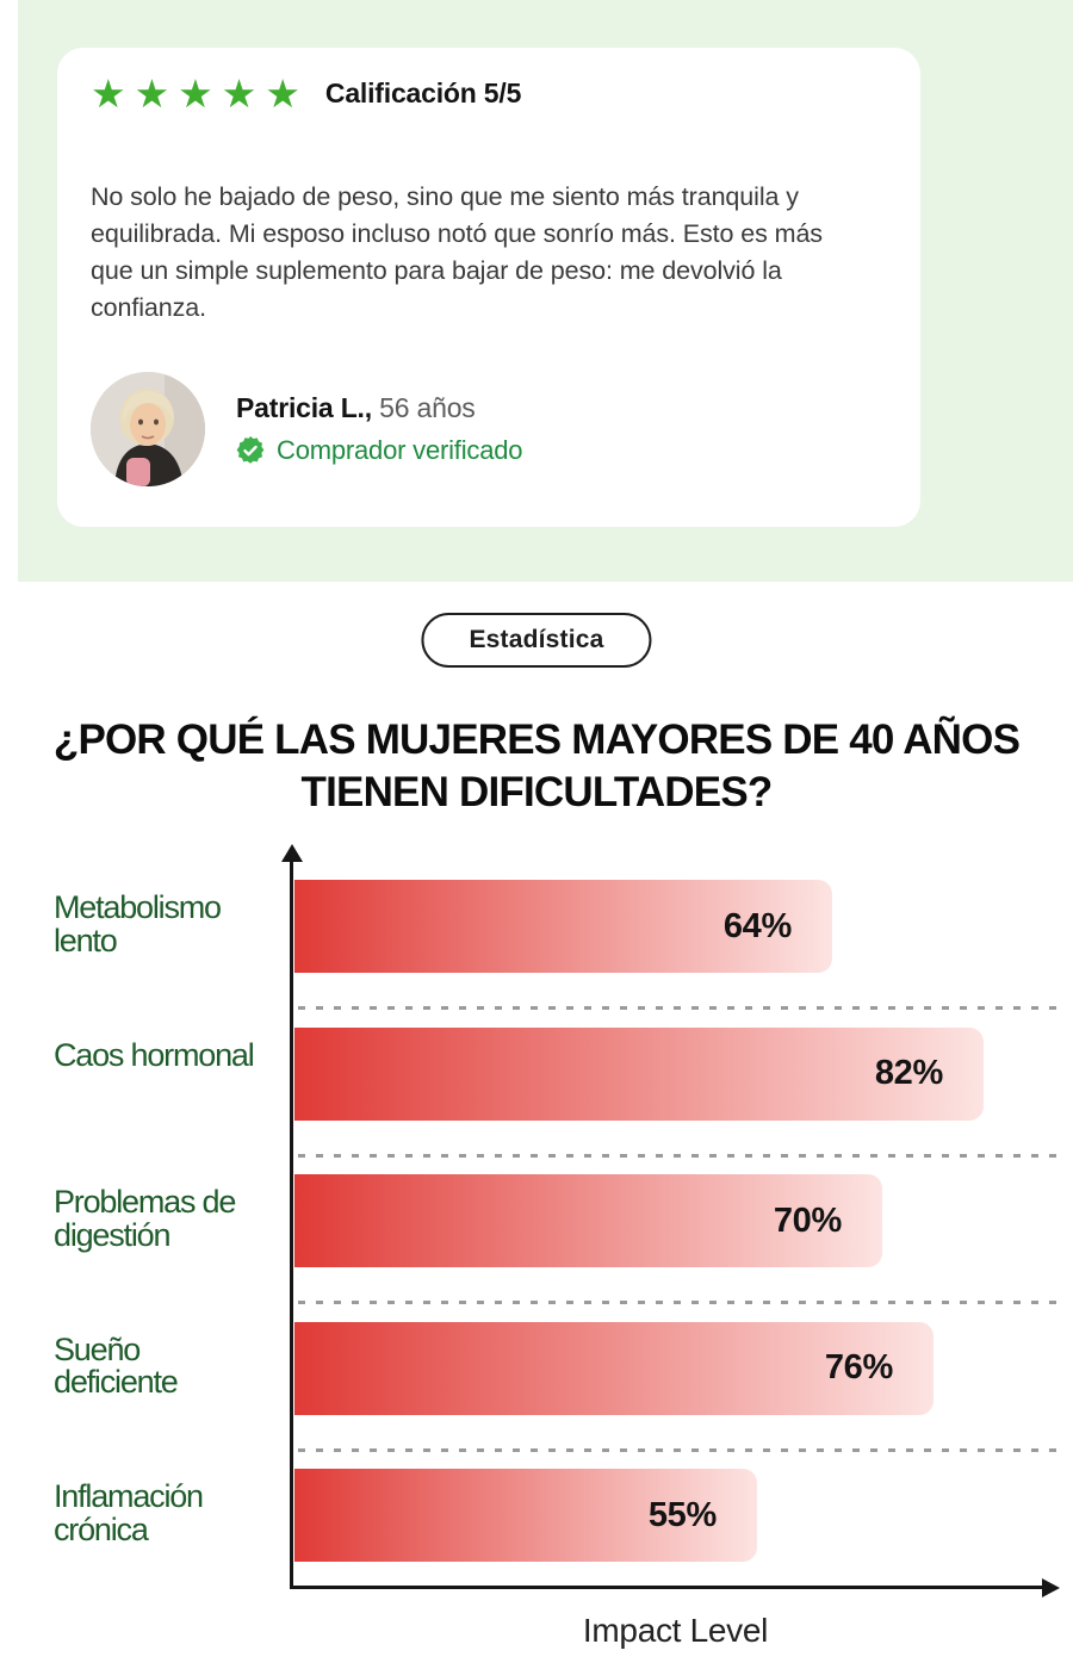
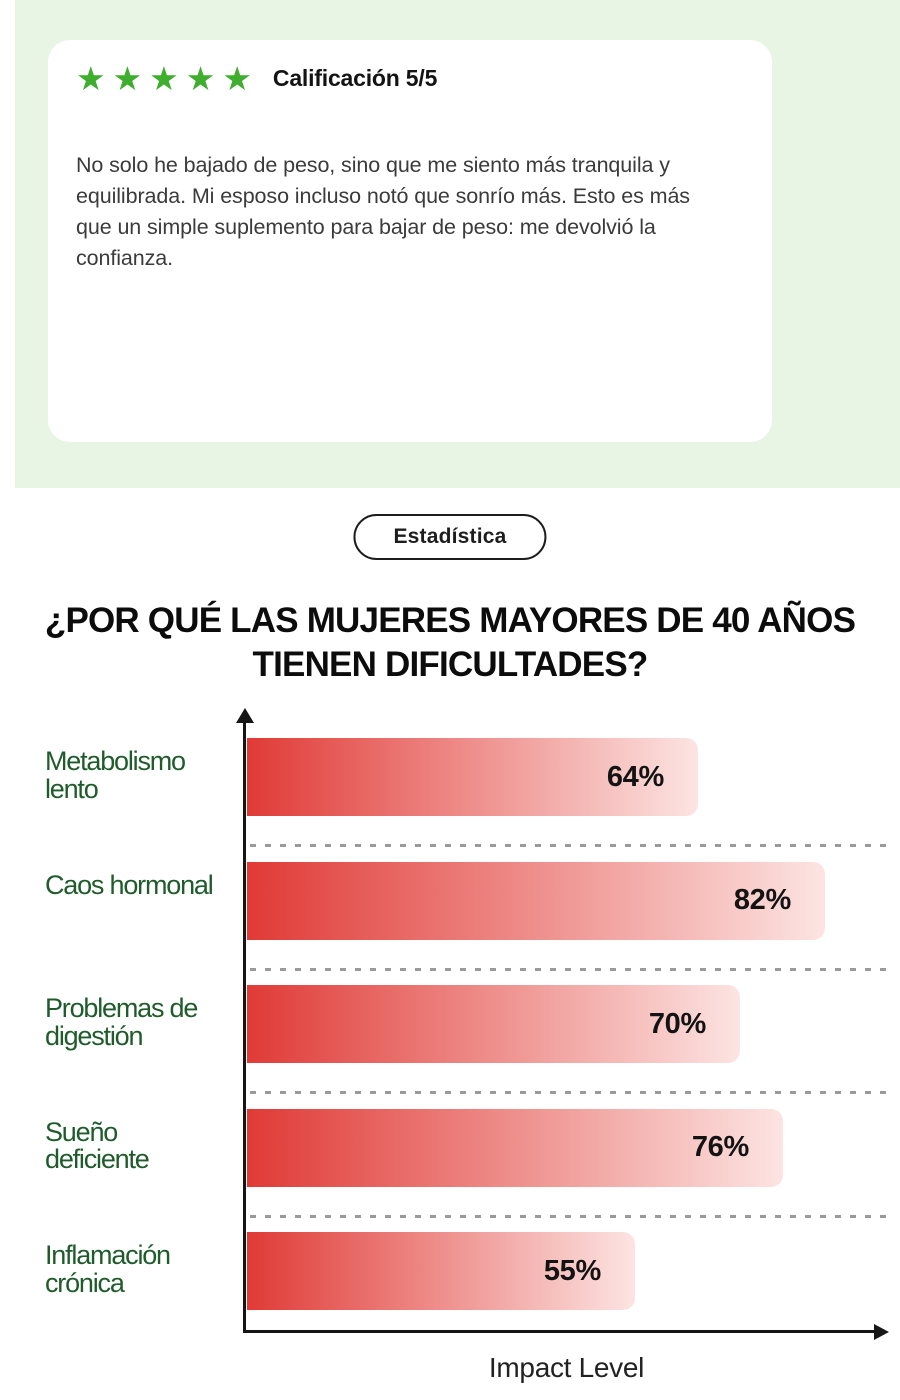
  ★★★★★
  Calificación 5/5
  No solo he bajado de peso, sino que me siento más tranquila y equilibrada. Mi esposo incluso notó que sonrío más. Esto es más que un simple suplemento para bajar de peso: me devolvió la confianza.
- Patricia L., 56 años
- Comprador verificado
  Estadística
  ¿POR QUÉ LAS MUJERES MAYORES DE 40 AÑOS TIENEN DIFICULTADES?
  Metabolismo lento
  64%
  Caos hormonal
  82%
  Problemas de digestión
  70%
  Sueño deficiente
  76%
  Inflamación crónica
  55%
  Impact Level
